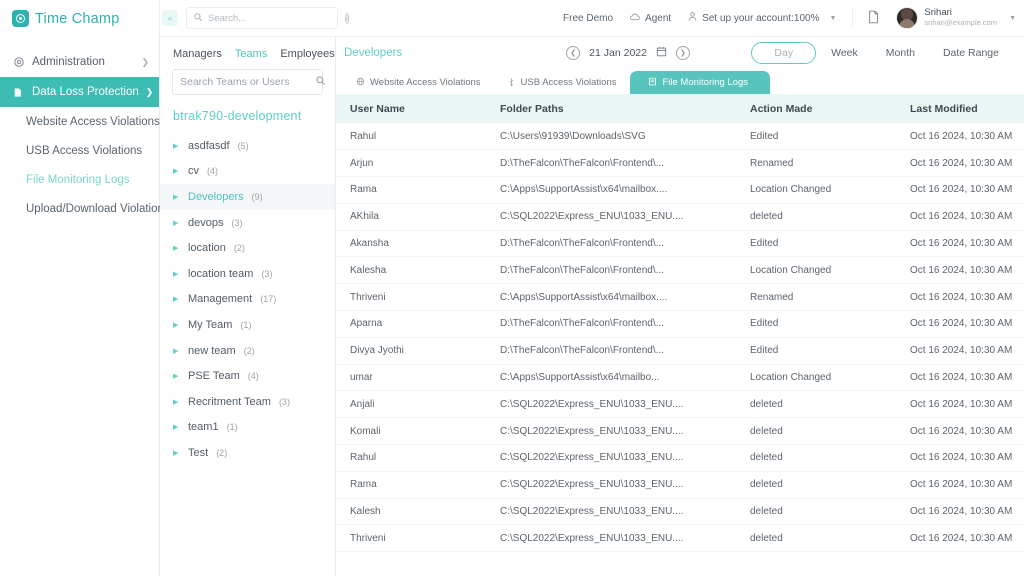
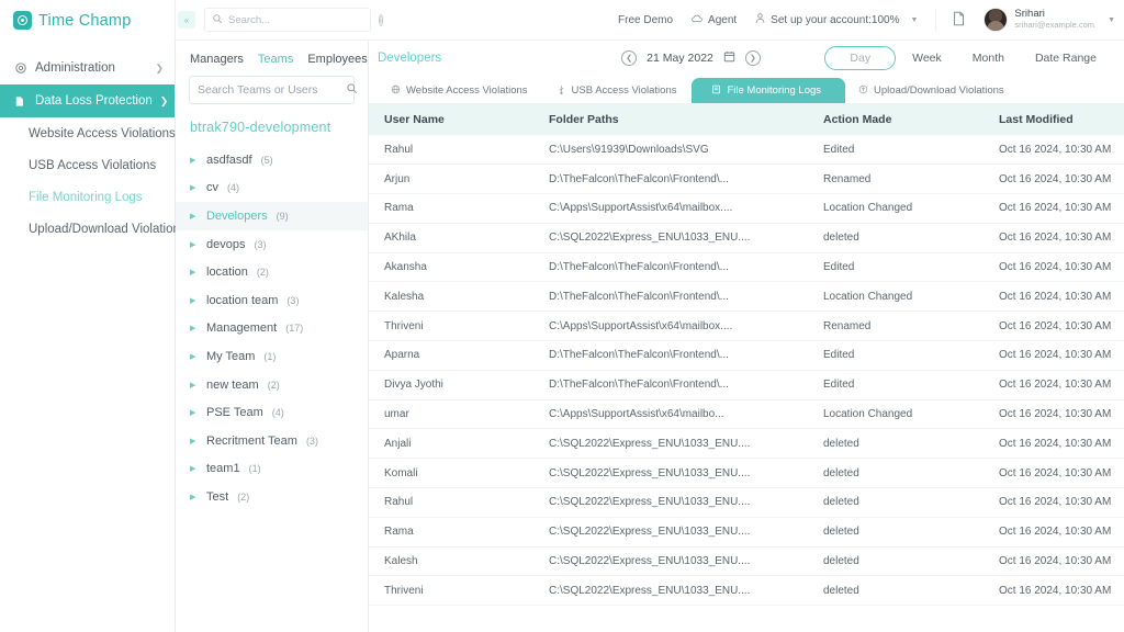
  Time Champ
  Administration
  ❯
  Data Loss Protection
  ❯
  Website Access Violations
  USB Access Violations
  File Monitoring Logs
  Upload/Download Violatio
  Managers
  Teams
  Employees
  Search Teams or Users
  btrak790-development
  asdfasdf
  (5)
  cv
  (4)
  Developers
  (9)
  devops
  (3)
  location
  (2)
  location team
  (3)
  Management
  (17)
  My Team
  (1)
  new team
  (2)
  PSE Team
  (4)
  Recritment Team
  (3)
  team1
  (1)
  Test
  (2)
  «
  Search...
  i
  Free Demo
  Agent
  Set up your account:100%
  Srihari
  srihari@example.com
  Developers
- 21 Jan 2022
+ 21 May 2022
  Day
  Week
  Month
  Date Range
  Website Access Violations
  USB Access Violations
  File Monitoring Logs
+ Upload/Download Violations
  User Name	Folder Paths	Action Made	Last Modified
  Rahul	C:\Users\91939\Downloads\SVG	Edited	Oct 16 2024, 10:30 AM
  Arjun	D:\TheFalcon\TheFalcon\Frontend\...	Renamed	Oct 16 2024, 10:30 AM
  Rama	C:\Apps\SupportAssist\x64\mailbox....	Location Changed	Oct 16 2024, 10:30 AM
  AKhila	C:\SQL2022\Express_ENU\1033_ENU....	deleted	Oct 16 2024, 10:30 AM
  Akansha	D:\TheFalcon\TheFalcon\Frontend\...	Edited	Oct 16 2024, 10:30 AM
  Kalesha	D:\TheFalcon\TheFalcon\Frontend\...	Location Changed	Oct 16 2024, 10:30 AM
  Thriveni	C:\Apps\SupportAssist\x64\mailbox....	Renamed	Oct 16 2024, 10:30 AM
  Aparna	D:\TheFalcon\TheFalcon\Frontend\...	Edited	Oct 16 2024, 10:30 AM
  Divya Jyothi	D:\TheFalcon\TheFalcon\Frontend\...	Edited	Oct 16 2024, 10:30 AM
  umar	C:\Apps\SupportAssist\x64\mailbo...	Location Changed	Oct 16 2024, 10:30 AM
  Anjali	C:\SQL2022\Express_ENU\1033_ENU....	deleted	Oct 16 2024, 10:30 AM
  Komali	C:\SQL2022\Express_ENU\1033_ENU....	deleted	Oct 16 2024, 10:30 AM
  Rahul	C:\SQL2022\Express_ENU\1033_ENU....	deleted	Oct 16 2024, 10:30 AM
  Rama	C:\SQL2022\Express_ENU\1033_ENU....	deleted	Oct 16 2024, 10:30 AM
  Kalesh	C:\SQL2022\Express_ENU\1033_ENU....	deleted	Oct 16 2024, 10:30 AM
  Thriveni	C:\SQL2022\Express_ENU\1033_ENU....	deleted	Oct 16 2024, 10:30 AM
